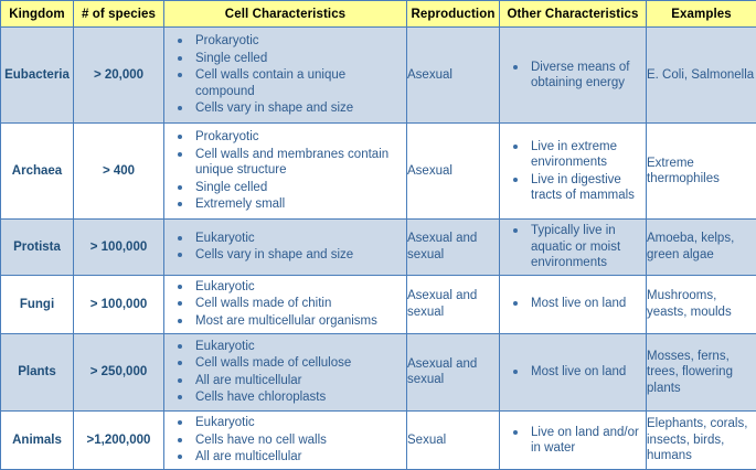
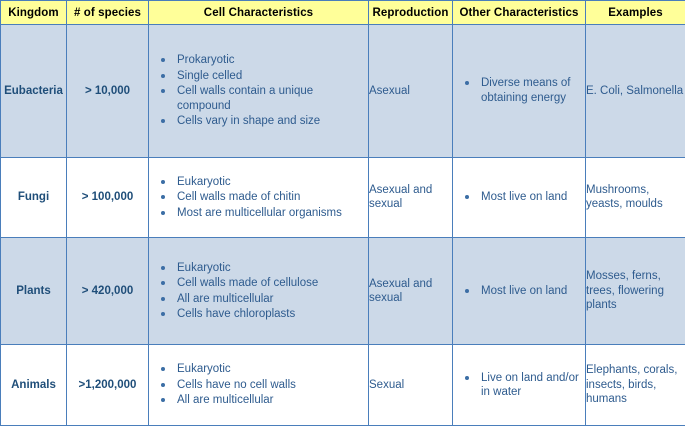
  Kingdom	# of species	Cell Characteristics	Reproduction	Other Characteristics	Examples
- Eubacteria	> 20,000	ProkaryoticSingle celledCell walls contain a unique compoundCells vary in shape and size	Asexual	Diverse means of obtaining energy	E. Coli, Salmonella
+ Eubacteria	> 10,000	ProkaryoticSingle celledCell walls contain a unique compoundCells vary in shape and size	Asexual	Diverse means of obtaining energy	E. Coli, Salmonella
- Archaea	> 400	ProkaryoticCell walls and membranes contain unique structureSingle celledExtremely small	Asexual	Live in extreme environmentsLive in digestive tracts of mammals	Extreme thermophiles
- Protista	> 100,000	EukaryoticCells vary in shape and size	Asexual and sexual	Typically live in aquatic or moist environments	Amoeba, kelps, green algae
  Fungi	> 100,000	EukaryoticCell walls made of chitinMost are multicellular organisms	Asexual and sexual	Most live on land	Mushrooms, yeasts, moulds
- Plants	> 250,000	EukaryoticCell walls made of celluloseAll are multicellularCells have chloroplasts	Asexual and sexual	Most live on land	Mosses, ferns, trees, flowering plants
+ Plants	> 420,000	EukaryoticCell walls made of celluloseAll are multicellularCells have chloroplasts	Asexual and sexual	Most live on land	Mosses, ferns, trees, flowering plants
  Animals	>1,200,000	EukaryoticCells have no cell wallsAll are multicellular	Sexual	Live on land and/or in water	Elephants, corals, insects, birds, humans
